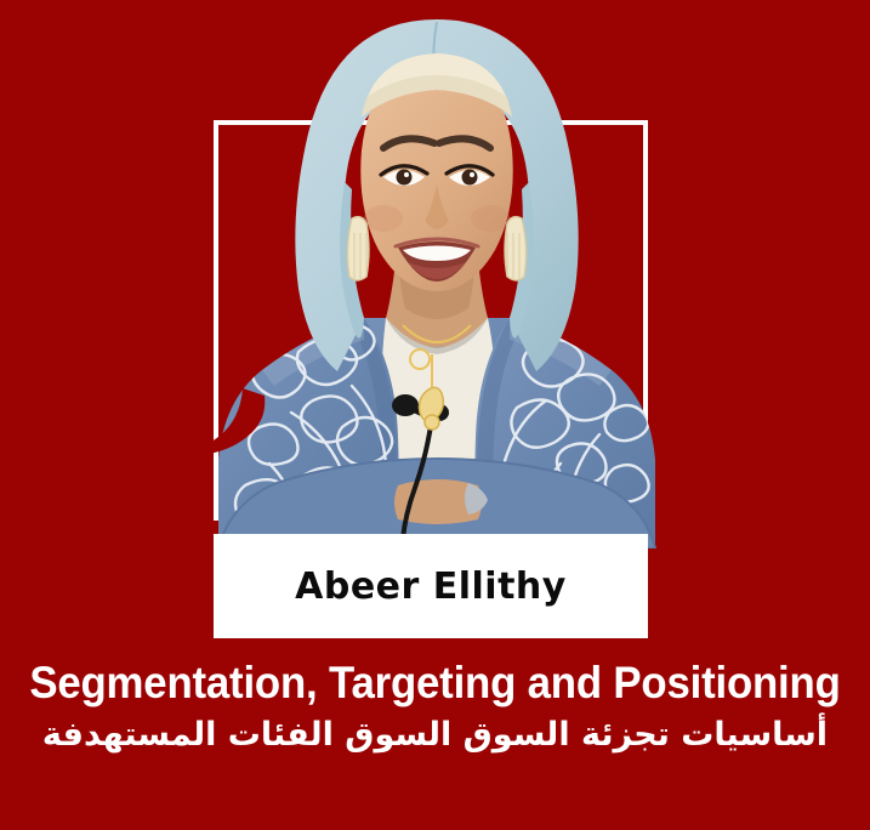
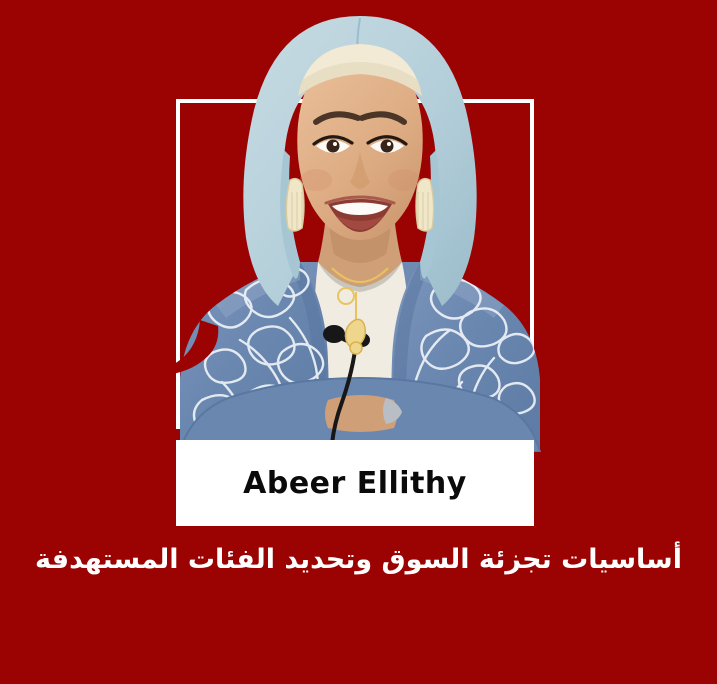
  Abeer Ellithy
- Segmentation, Targeting and Positioning
- أساسيات تجزئة السوق السوق الفئات المستهدفة
+ أساسيات تجزئة السوق وتحديد الفئات المستهدفة
